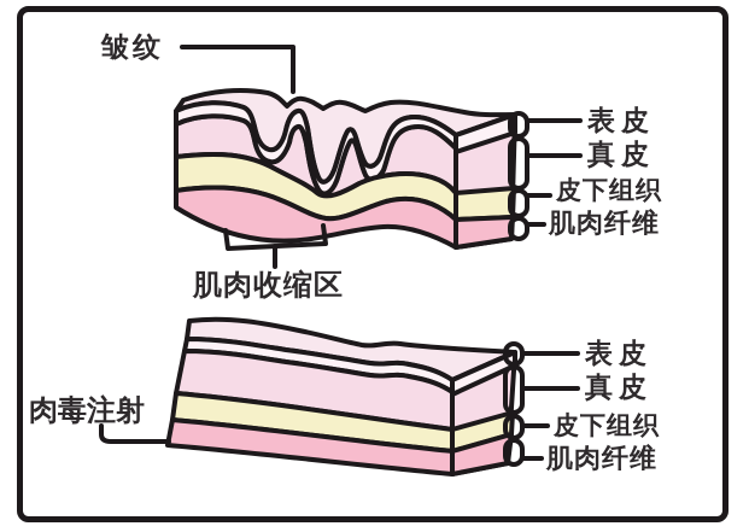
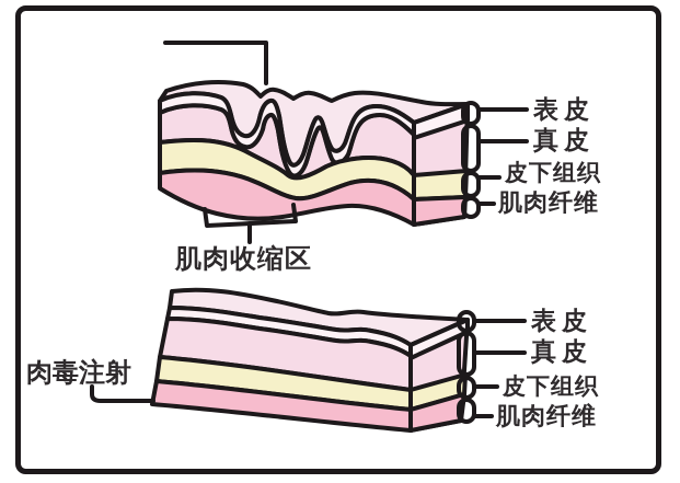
- 皱纹
  表皮
  真皮
  皮下组织
  肌肉纤维
  肌肉收缩区
  肉毒注射
  表皮
  真皮
  皮下组织
  肌肉纤维
